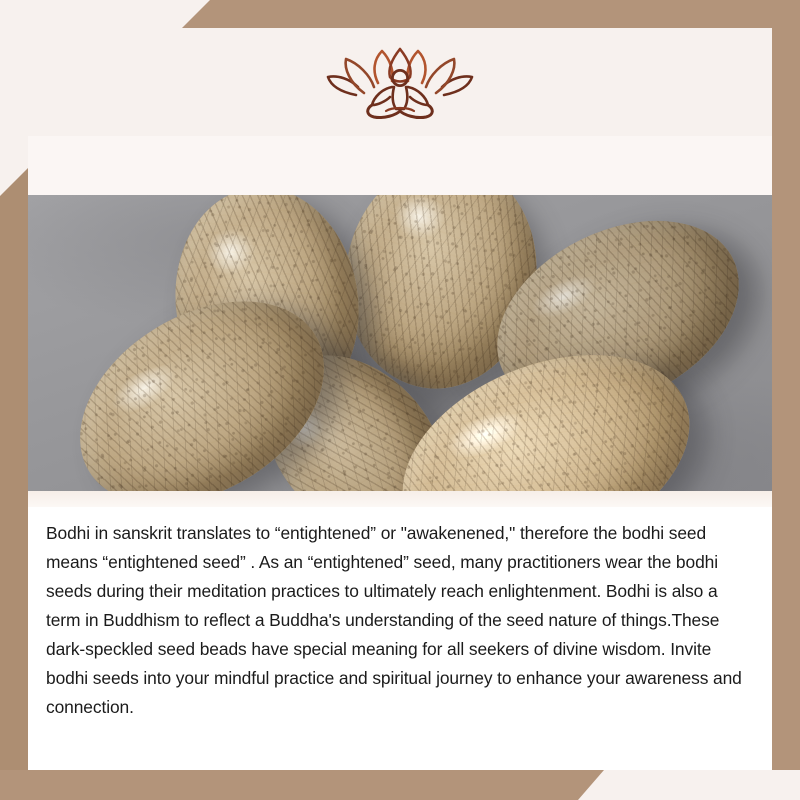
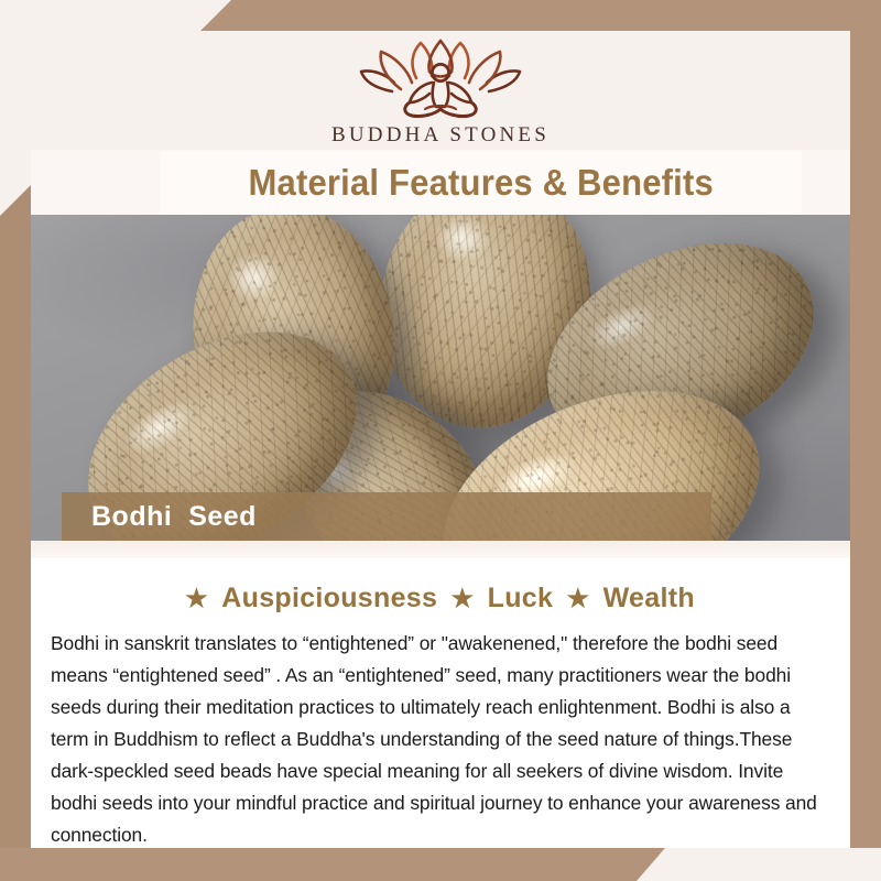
+ BUDDHA STONES
+ Material Features & Benefits
+ Bodhi Seed
+ ★ Auspiciousness ★ Luck ★ Wealth
  Bodhi in sanskrit translates to “entightened” or "awakenened," therefore the bodhi seed means “entightened seed” . As an “entightened” seed, many practitioners wear the bodhi seeds during their meditation practices to ultimately reach enlightenment. Bodhi is also a term in Buddhism to reflect a Buddha's understanding of the seed nature of things.These dark-speckled seed beads have special meaning for all seekers of divine wisdom. Invite bodhi seeds into your mindful practice and spiritual journey to enhance your awareness and connection.
